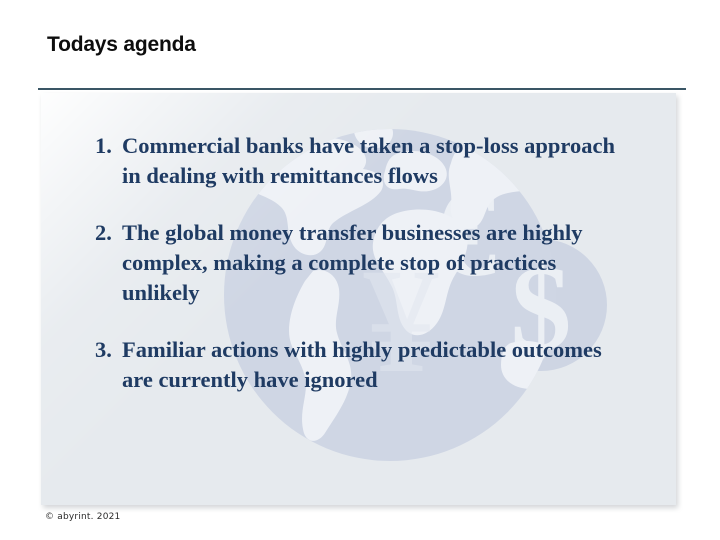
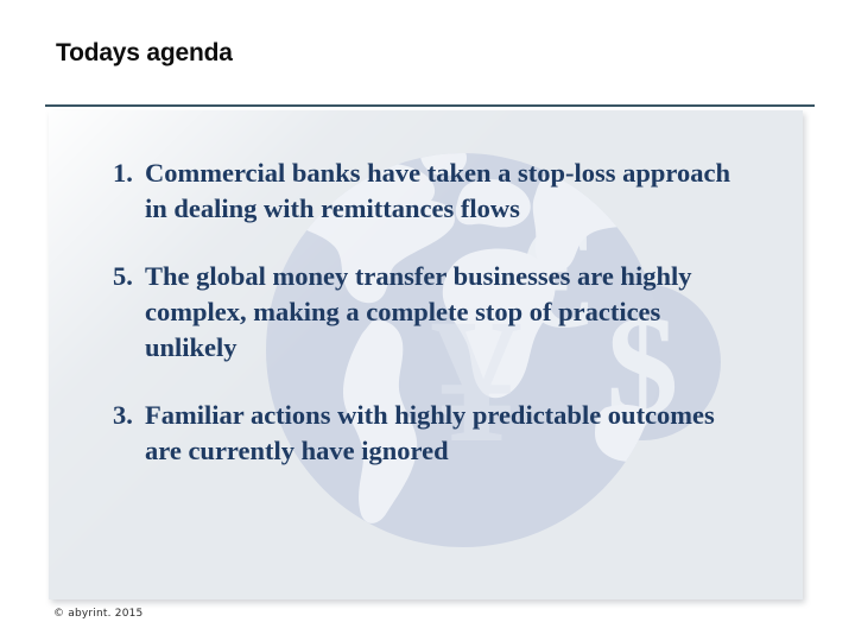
  Todays agenda
  1.
  Commercial banks have taken a stop-loss approach in dealing with remittances flows
- 2.
+ 5.
  The global money transfer businesses are highly complex, making a complete stop of practices unlikely
  3.
  Familiar actions with highly predictable outcomes are currently have ignored
- © abyrint. 2021
+ © abyrint. 2015
